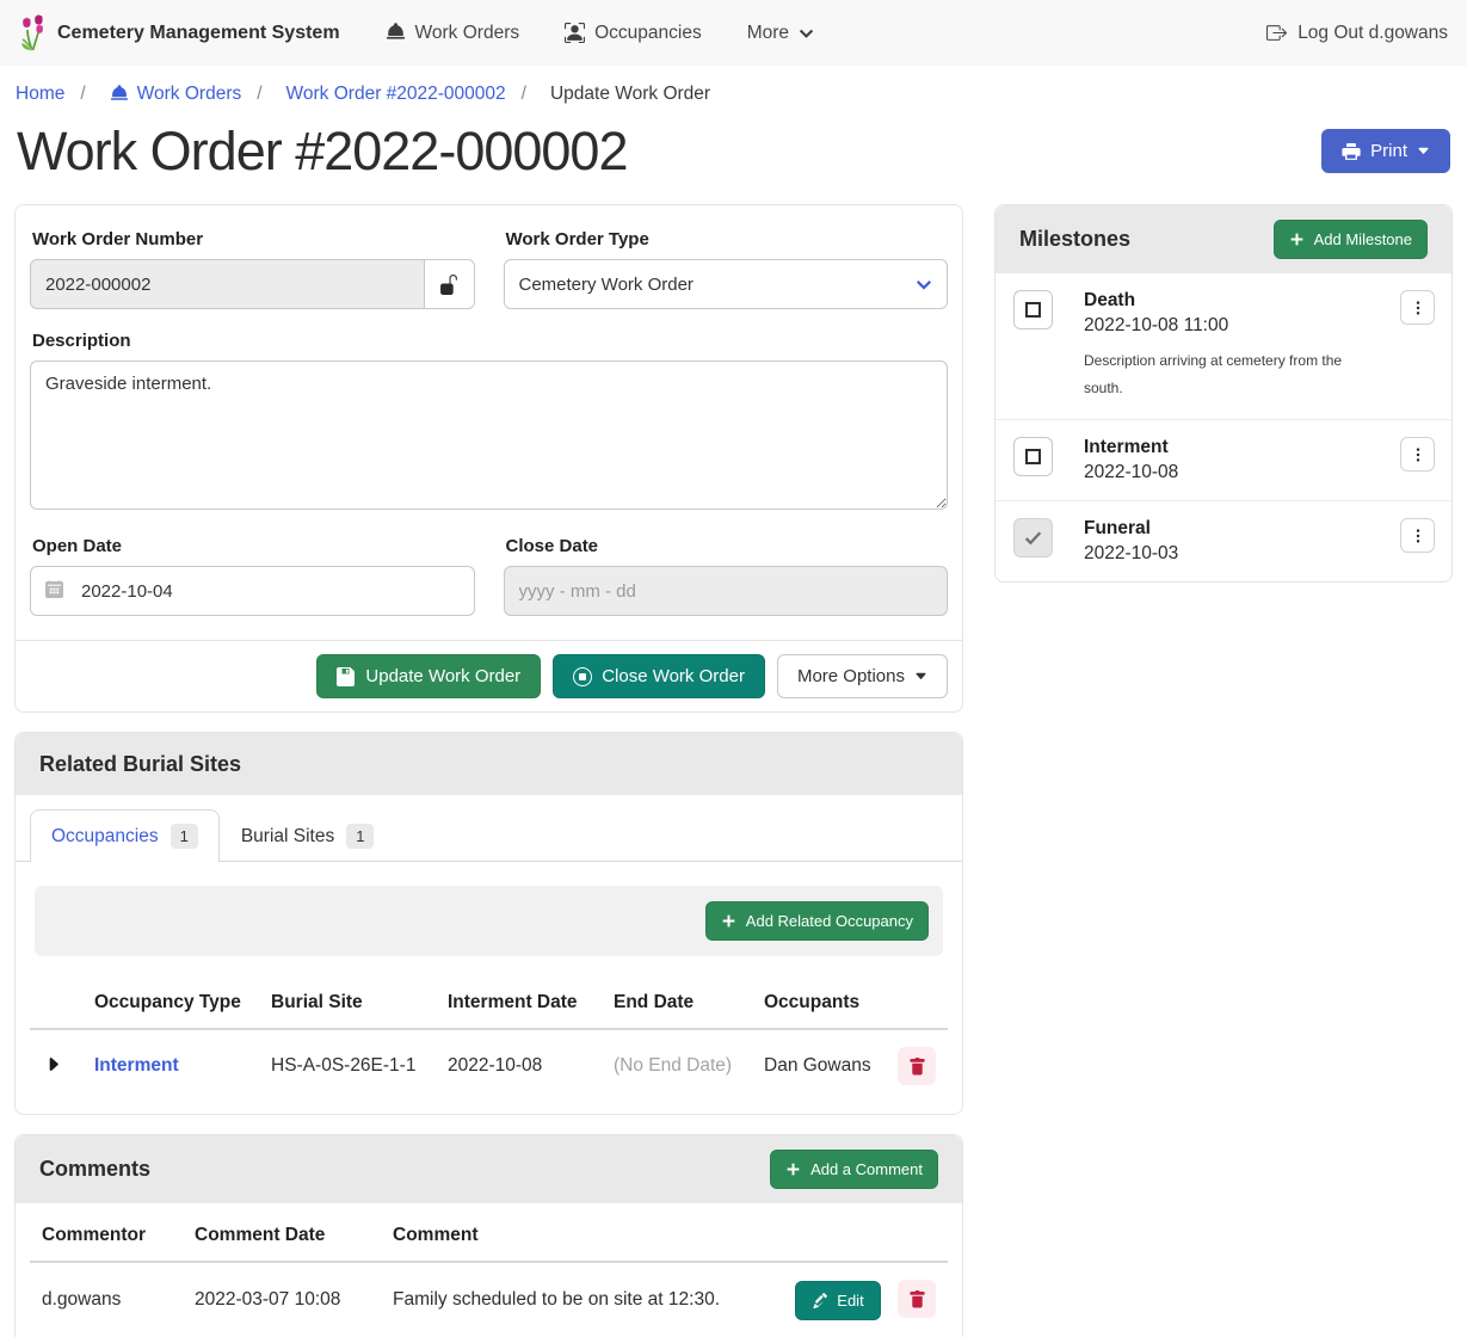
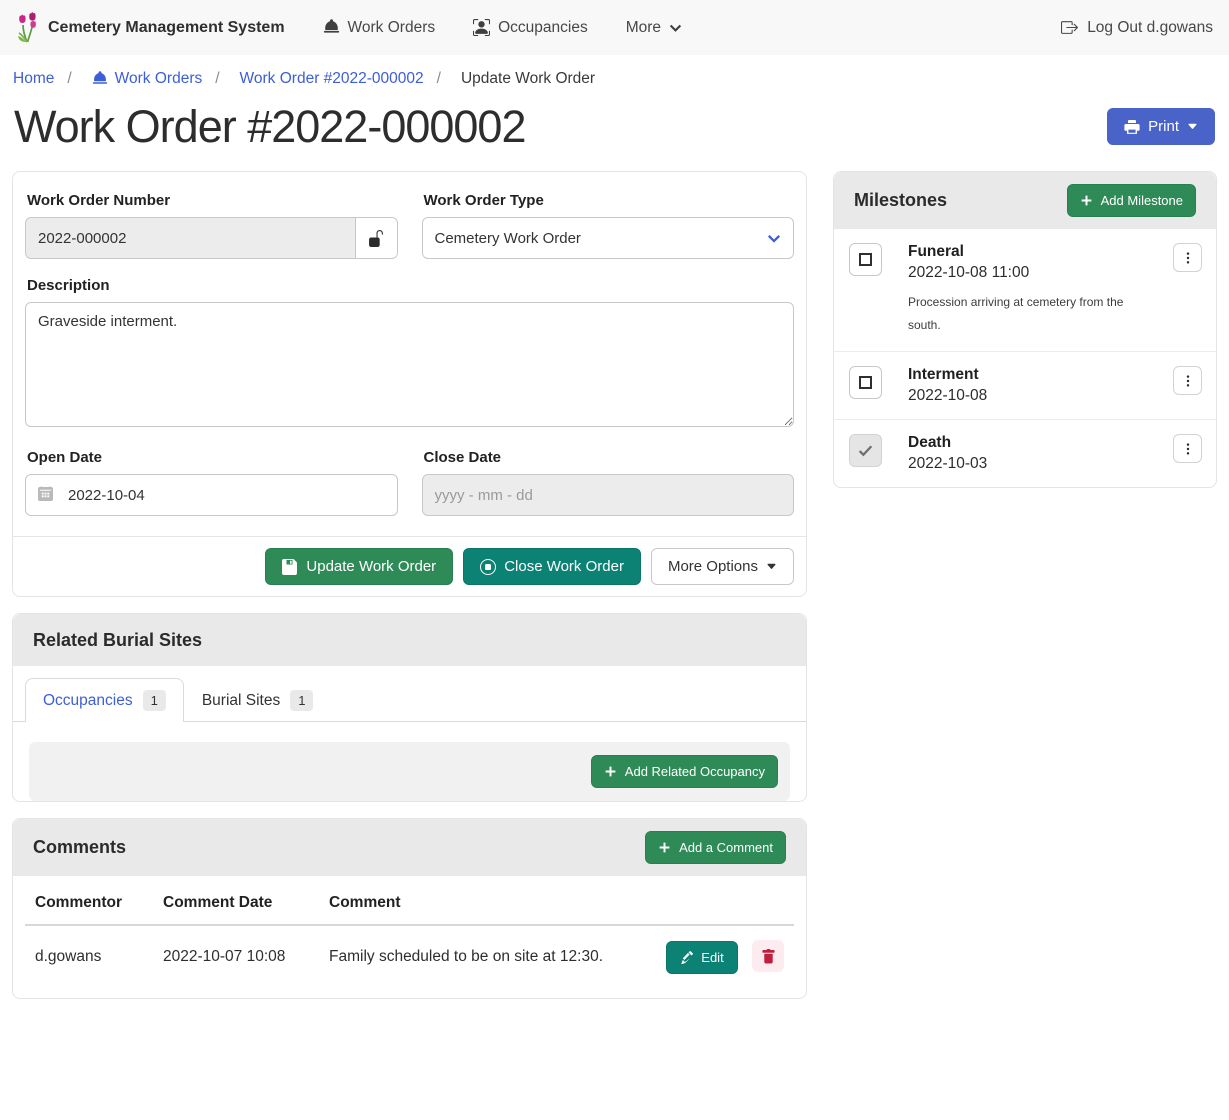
  Cemetery Management System
  Work Orders
  Occupancies
  More
  Log Out d.gowans
  Home
  Work Orders
  Work Order #2022-000002
  Update Work Order
  Work Order #2022-000002
  Print
  Work Order Number
  2022-000002
  Work Order Type
  Cemetery Work Order
  Description
  Graveside interment.
  Open Date
  2022-10-04
  Close Date
  yyyy - mm - dd
  Update Work Order
  Close Work Order
  More Options
  Related Burial Sites
  Occupancies
  1
  Burial Sites
  1
  Add Related Occupancy
- 	Occupancy Type	Burial Site	Interment Date	End Date	Occupants
- 	Interment	HS-A-0S-26E-1-1	2022-10-08	(No End Date)	Dan Gowans
  Comments
  Add a Comment
  Commentor	Comment Date	Comment
- d.gowans	2022-03-07 10:08	Family scheduled to be on site at 12:30.	Edit
+ d.gowans	2022-10-07 10:08	Family scheduled to be on site at 12:30.	Edit
  Milestones
  Add Milestone
- Death
+ Funeral
  2022-10-08 11:00
- Description arriving at cemetery from the south.
+ Procession arriving at cemetery from the south.
  Interment
  2022-10-08
- Funeral
+ Death
  2022-10-03
